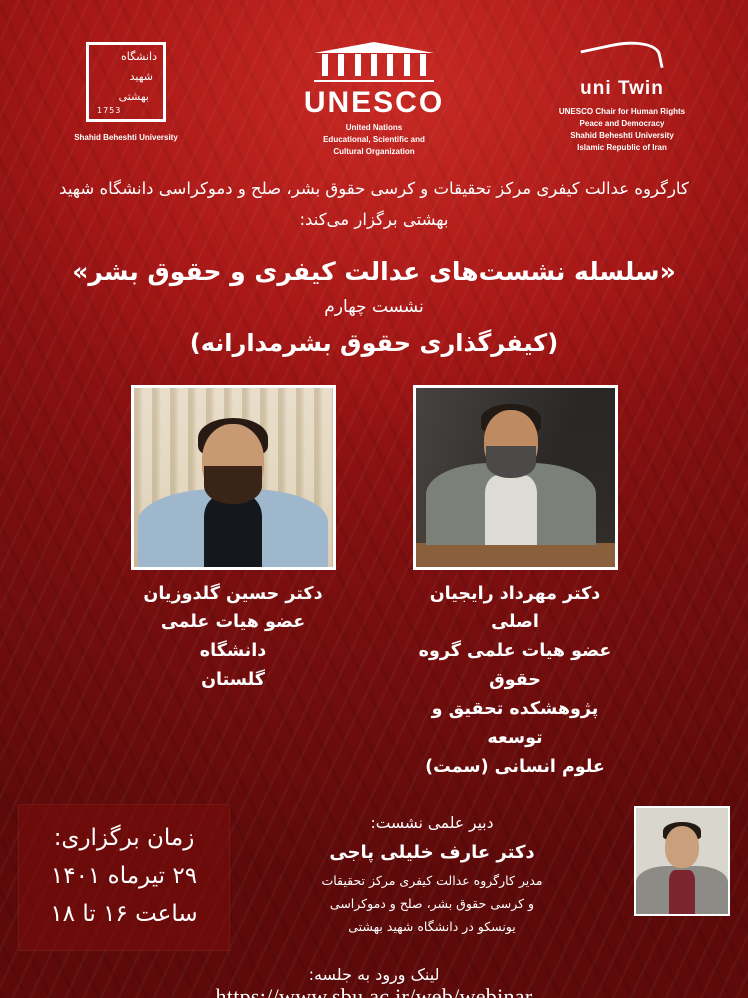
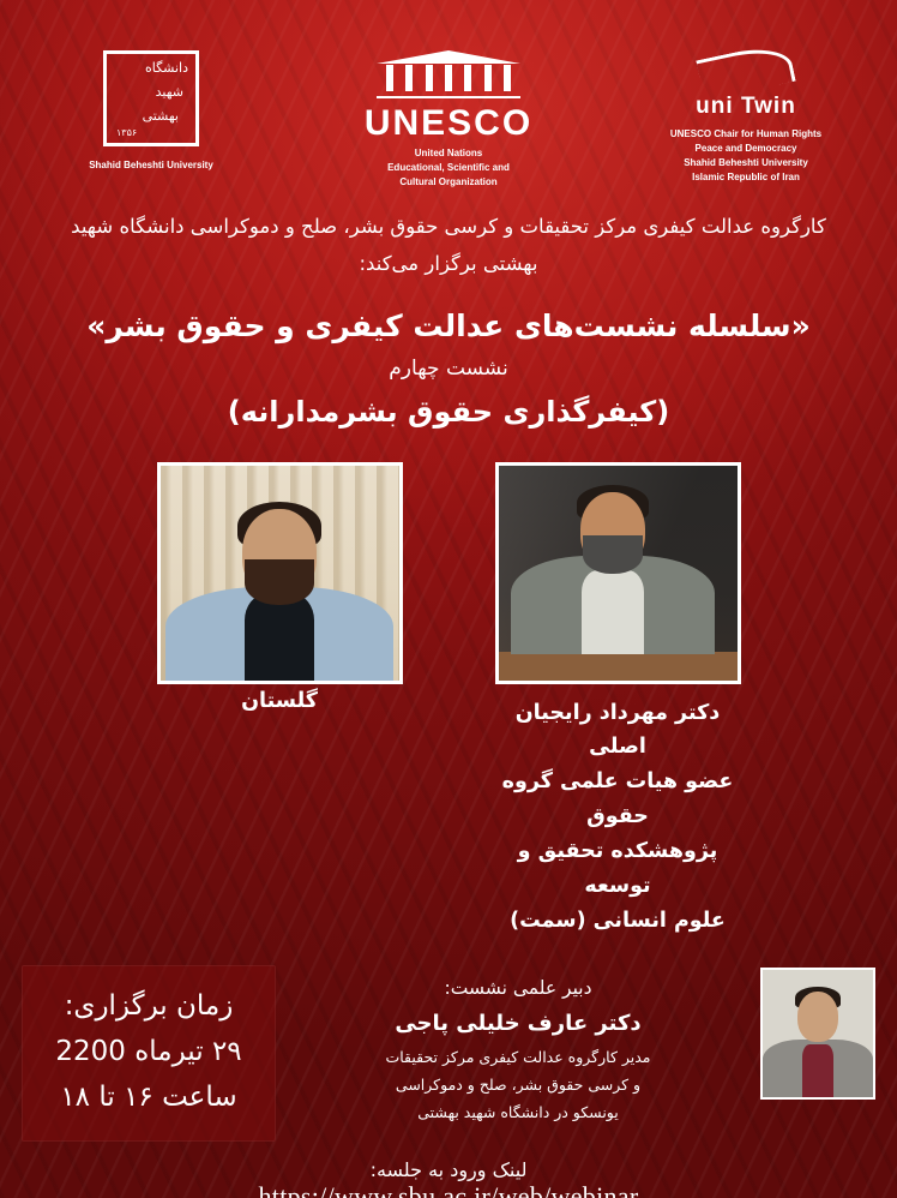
  دانشگاه
  شهید
  بهشتی
- 1753
+ ۱۳۵۶
  Shahid Beheshti University
  UNESCO
  United Nations
  Educational, Scientific and
  Cultural Organization
  uni Twin
  UNESCO Chair for Human Rights
  Peace and Democracy
  Shahid Beheshti University
  Islamic Republic of Iran
  کارگروه عدالت کیفری مرکز تحقیقات و کرسی حقوق بشر، صلح و دموکراسی دانشگاه شهید
  بهشتی برگزار می‌کند:
  «سلسله نشست‌های عدالت کیفری و حقوق بشر»
  نشست چهارم
  (کیفرگذاری حقوق بشرمدارانه)
- دکتر حسین گلدوزیان
- عضو هیات علمی دانشگاه
  گلستان
  دکتر مهرداد رایجیان اصلی
  عضو هیات علمی گروه حقوق
  پژوهشکده تحقیق و توسعه
  علوم انسانی (سمت)
  زمان برگزاری:
- ۲۹ تیرماه ۱۴۰۱
+ ۲۹ تیرماه 2200
  ساعت ۱۶ تا ۱۸
  دبیر علمی نشست:
  دکتر عارف خلیلی پاجی
  مدیر کارگروه عدالت کیفری مرکز تحقیقات
  و کرسی حقوق بشر، صلح و دموکراسی
  یونسکو در دانشگاه شهید بهشتی
  لینک ورود به جلسه:
  https://www.sbu.ac.ir/web/webinar
